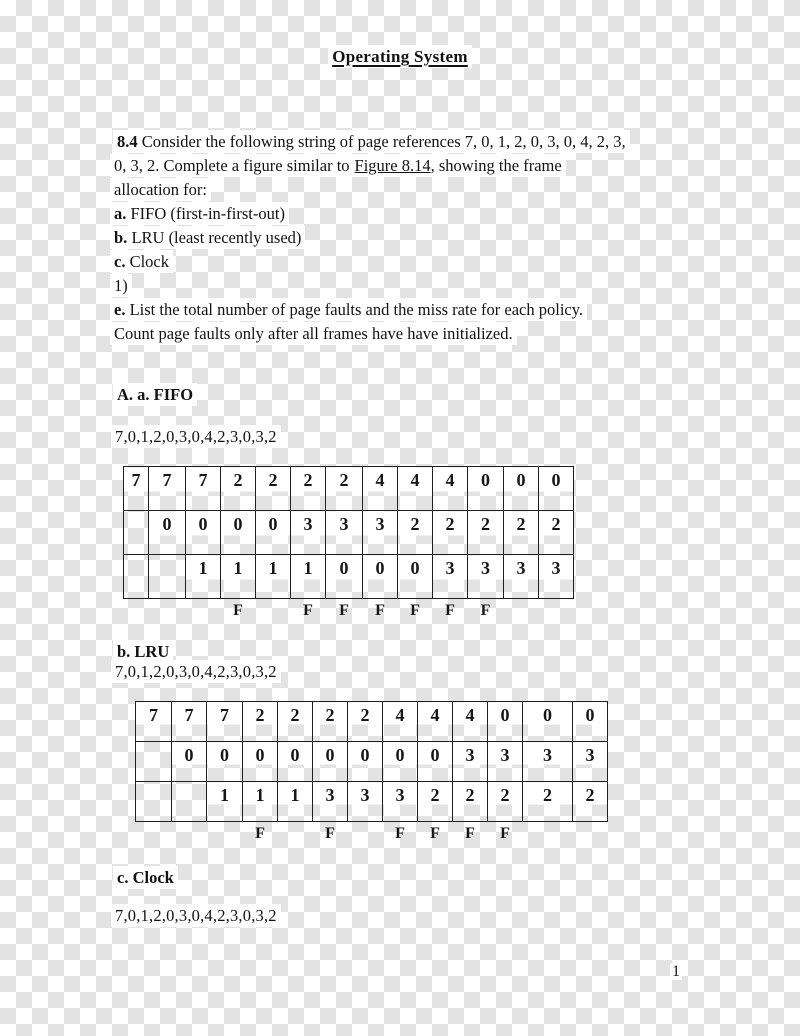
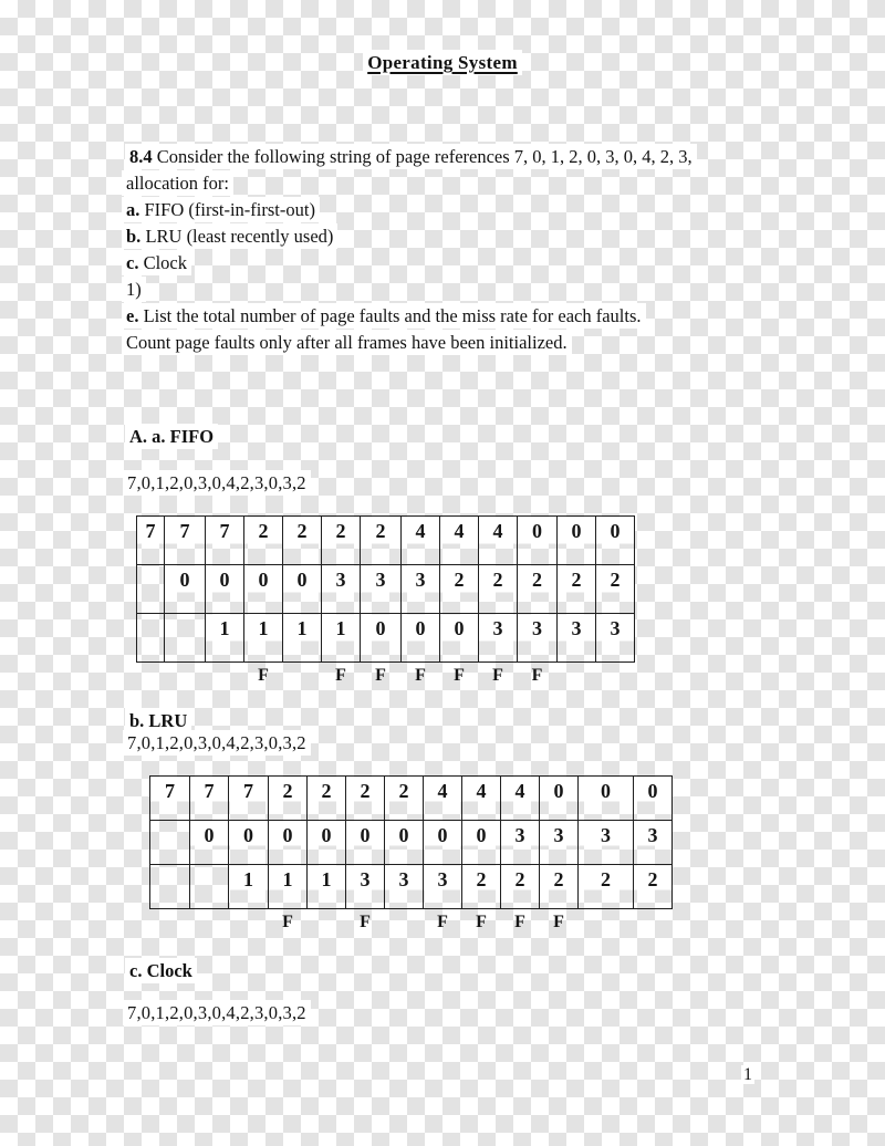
  Operating System
  8.4 Consider the following string of page references 7, 0, 1, 2, 0, 3, 0, 4, 2, 3,
- 0, 3, 2. Complete a figure similar to Figure 8.14, showing the frame
  allocation for:
  a. FIFO (first-in-first-out)
  b. LRU (least recently used)
  c. Clock
  1)
- e. List the total number of page faults and the miss rate for each policy.
+ e. List the total number of page faults and the miss rate for each faults.
- Count page faults only after all frames have have initialized.
+ Count page faults only after all frames have been initialized.
  A. a. FIFO
  7,0,1,2,0,3,0,4,2,3,0,3,2
  7	7	7	2	2	2	2	4	4	4	0	0	0
  	0	0	0	0	3	3	3	2	2	2	2	2
  		1	1	1	1	0	0	0	3	3	3	3
  			F		F	F	F	F	F	F
  b. LRU
  7,0,1,2,0,3,0,4,2,3,0,3,2
  7	7	7	2	2	2	2	4	4	4	0	0	0
  	0	0	0	0	0	0	0	0	3	3	3	3
  		1	1	1	3	3	3	2	2	2	2	2
  			F		F		F	F	F	F
  c. Clock
  7,0,1,2,0,3,0,4,2,3,0,3,2
  1
